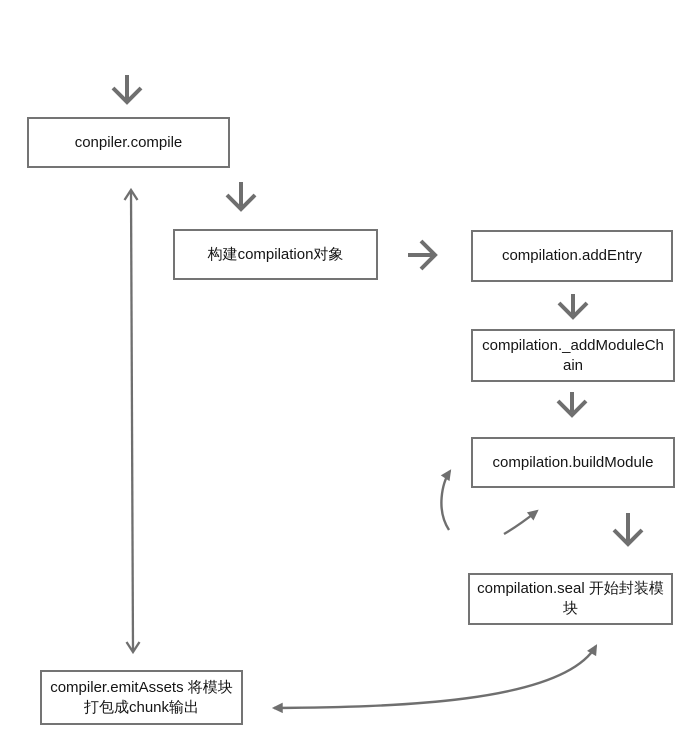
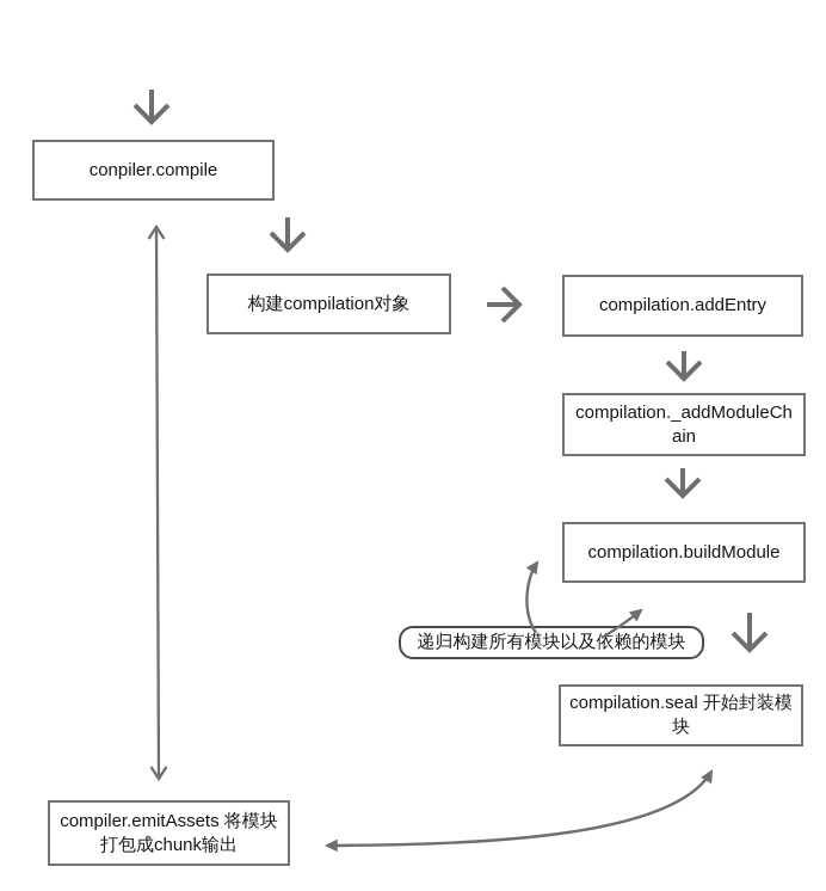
  conpiler.compile
  构建compilation对象
  compilation.addEntry
  compilation._addModuleChain
  compilation.buildModule
  compilation.seal 开始封装模块
  compiler.emitAssets 将模块打包成chunk输出
+ 递归构建所有模块以及依赖的模块
